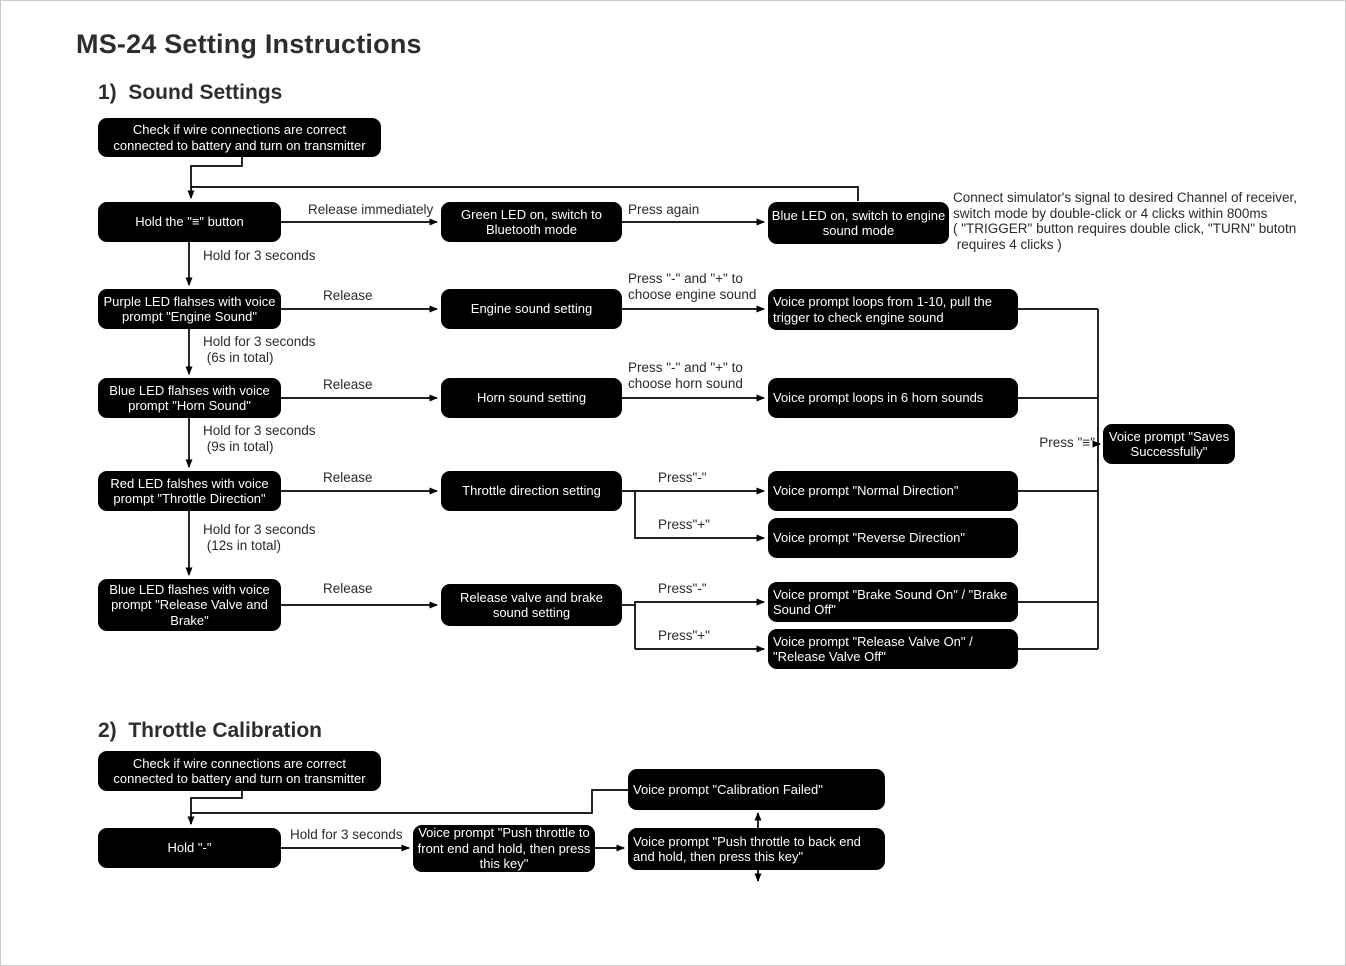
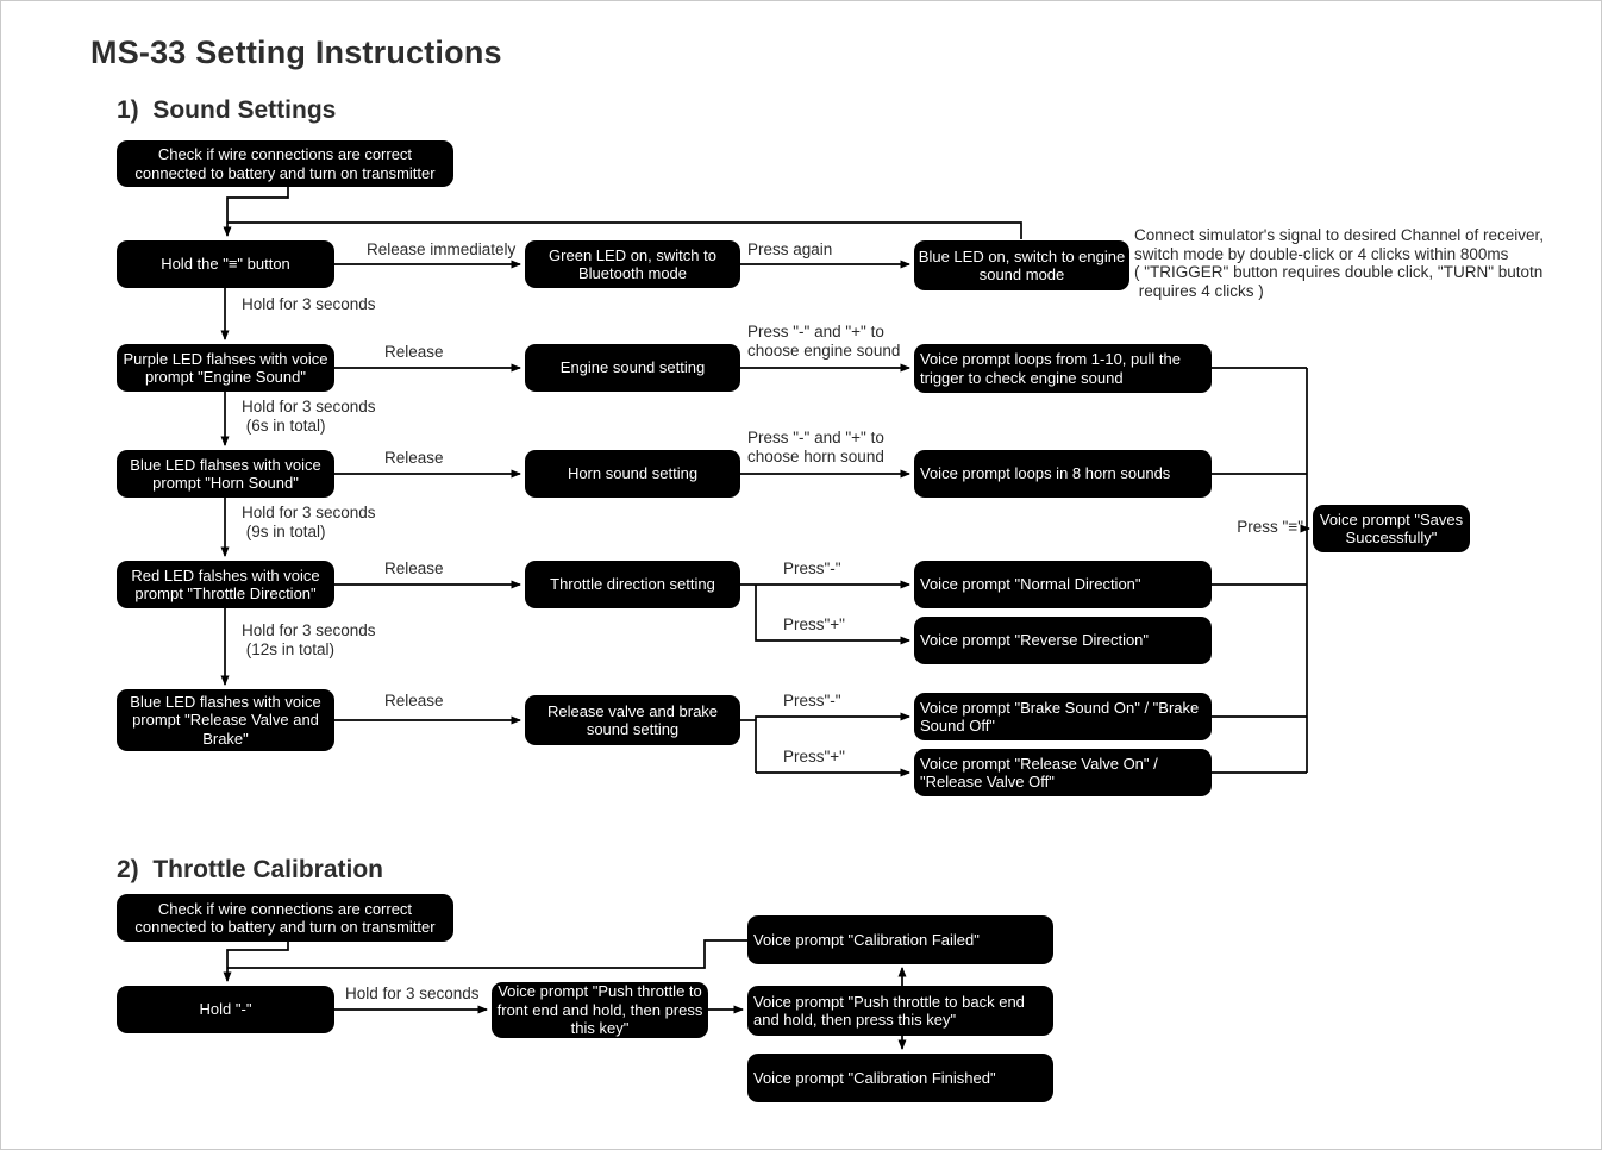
- MS-24 Setting Instructions
+ MS-33 Setting Instructions
  1) Sound Settings
  2) Throttle Calibration
  Check if wire connections are correct
  connected to battery and turn on transmitter
  Hold the "≡" button
  Green LED on, switch to
  Bluetooth mode
  Blue LED on, switch to engine
  sound mode
  Purple LED flahses with voice
  prompt "Engine Sound"
  Engine sound setting
  Voice prompt loops from 1-10, pull the
  trigger to check engine sound
  Blue LED flahses with voice
  prompt "Horn Sound"
  Horn sound setting
- Voice prompt loops in 6 horn sounds
+ Voice prompt loops in 8 horn sounds
  Voice prompt "Saves
  Successfully"
  Red LED falshes with voice
  prompt "Throttle Direction"
  Throttle direction setting
  Voice prompt "Normal Direction"
  Voice prompt "Reverse Direction"
  Blue LED flashes with voice
  prompt "Release Valve and
  Brake"
  Release valve and brake
  sound setting
  Voice prompt "Brake Sound On" / "Brake
  Sound Off"
  Voice prompt "Release Valve On" /
  "Release Valve Off"
  Release immediately
  Press again
  Connect simulator's signal to desired Channel of receiver,
  switch mode by double-click or 4 clicks within 800ms
  ( "TRIGGER" button requires double click, "TURN" butotn
  requires 4 clicks )
  Hold for 3 seconds
  Release
  Press "-" and "+" to
  choose engine sound
  Hold for 3 seconds
  (6s in total)
  Release
  Press "-" and "+" to
  choose horn sound
  Hold for 3 seconds
  (9s in total)
  Press "≡"
  Release
  Press"-"
  Press"+"
  Hold for 3 seconds
  (12s in total)
  Release
  Press"-"
  Press"+"
  Check if wire connections are correct
  connected to battery and turn on transmitter
  Hold "-"
  Voice prompt "Push throttle to
  front end and hold, then press
  this key"
  Voice prompt "Calibration Failed"
  Voice prompt "Push throttle to back end
  and hold, then press this key"
+ Voice prompt "Calibration Finished"
  Hold for 3 seconds
